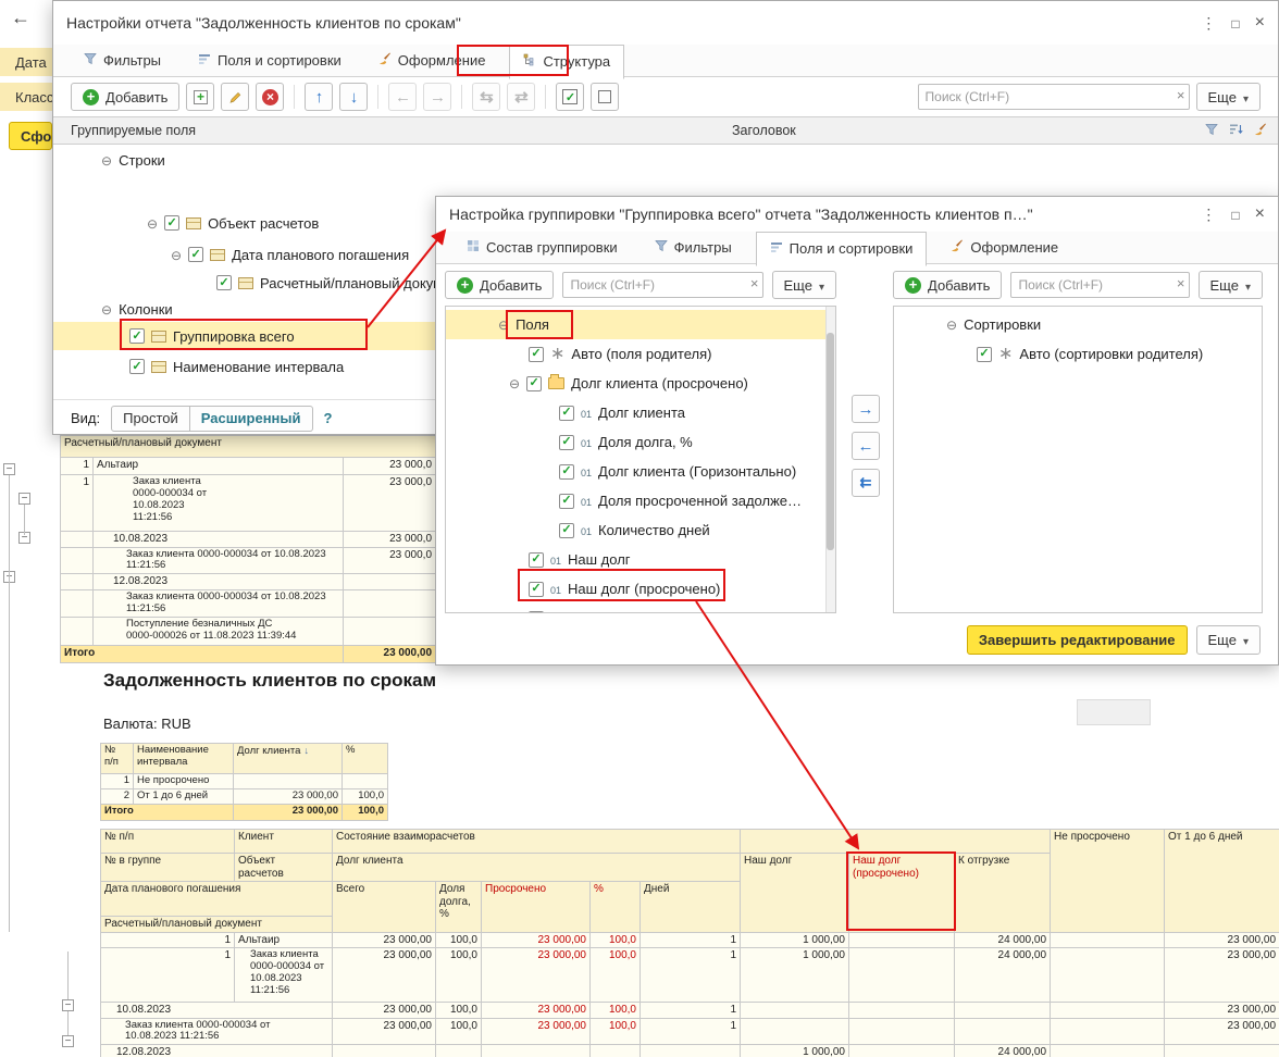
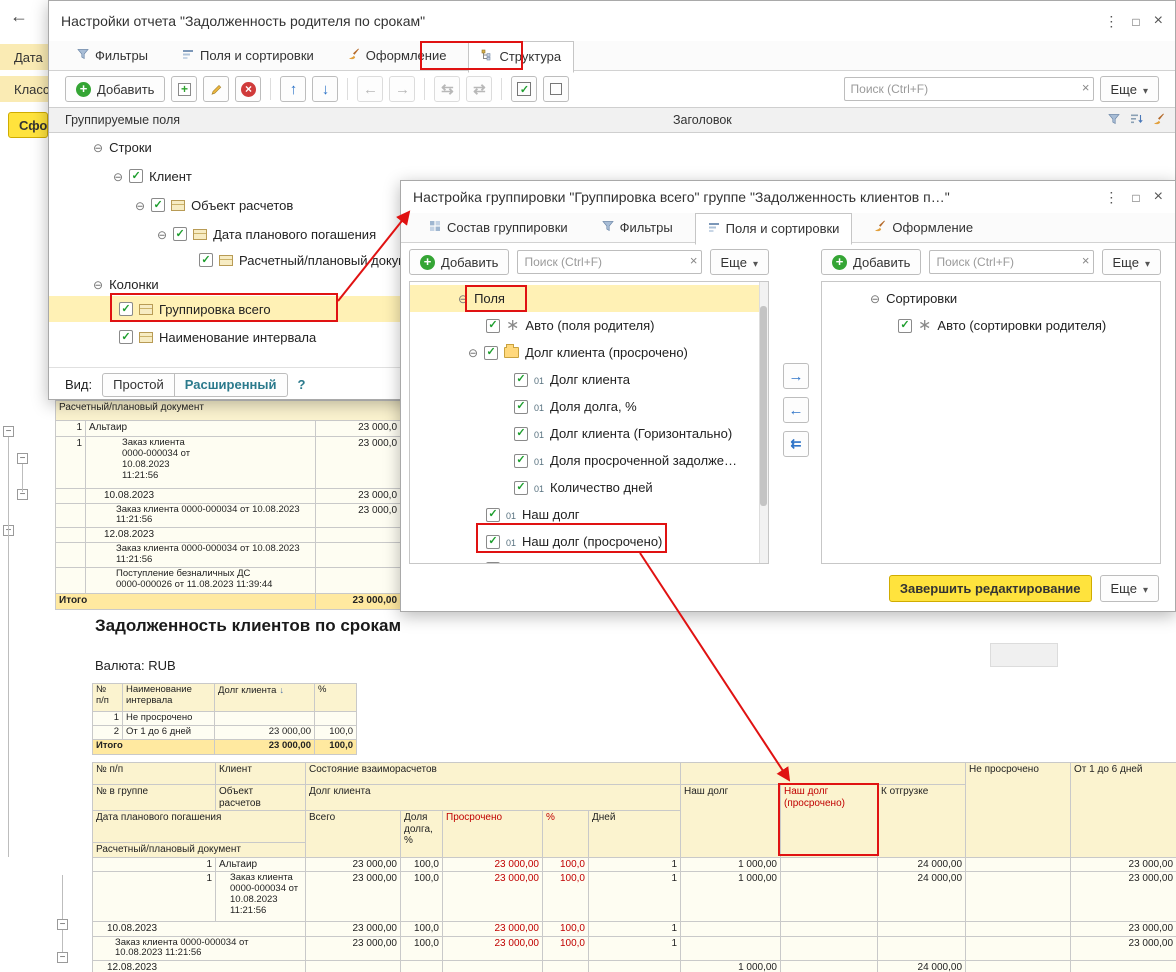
  Дата
  Класс
  Сфо
  Расчетный/плановый документ
  1	Альтаир	23 000,0
  1	Заказ клиента 0000-000034 от 10.08.2023 11:21:56	23 000,0
  	10.08.2023	23 000,0
  	Заказ клиента 0000-000034 от 10.08.2023 11:21:56	23 000,0
  	12.08.2023
  	Заказ клиента 0000-000034 от 10.08.2023 11:21:56
  	Поступление безналичных ДС 0000-000026 от 11.08.2023 11:39:44
  Итого	23 000,00
  Задолженность клиентов по срокам
  Валюта: RUB
  № п/п	Наименование интервала	Долг клиента	%
  1	Не просрочено
  2	От 1 до 6 дней	23 000,00	100,0
  Итого	23 000,00	100,0
  № п/п	Клиент	Состояние взаиморасчетов		Не просрочено	От 1 до 6 дней
  № в группе	Объект расчетов	Долг клиента	Наш долг	Наш долг (просрочено)	К отгрузке
  Дата планового погашения	Всего	Доля долга, %	Просрочено	%	Дней
  Расчетный/плановый документ
  1	Альтаир	23 000,00	100,0	23 000,00	100,0	1	1 000,00		24 000,00		23 000,00
  1	Заказ клиента 0000-000034 от 10.08.2023 11:21:56	23 000,00	100,0	23 000,00	100,0	1	1 000,00		24 000,00		23 000,00
  10.08.2023	23 000,00	100,0	23 000,00	100,0	1					23 000,00
  Заказ клиента 0000-000034 от 10.08.2023 11:21:56	23 000,00	100,0	23 000,00	100,0	1					23 000,00
  12.08.2023						1 000,00		24 000,00
- Настройки отчета "Задолженность клиентов по срокам"
+ Настройки отчета "Задолженность родителя по срокам"
  Фильтры
  Поля и сортировки
  Оформлние
  Структура
  Добавить
  ↑
  ↓
  ←
  →
  ⇆
  ⇄
  Поиск (Ctrl+F)
  Еще
  Группируемые поля
  Заголовок
  Строки
+ Клиент
  Объект расчетов
  Дата планового погашения
  Расчетный/плановый доку
  Колонки
  Группировка всего
  Наименование интервала
  Вид:
  Простой
  Расширенный
  ?
- Настройка группировки "Группировка всего" отчета "Задолженность клиентов п…"
+ Настройка группировки "Группировка всего" группе "Задолженность клиентов п…"
  Состав группировки
  Фильтры
  Поля и сортировки
  Оформление
  Добавить
  Поиск (Ctrl+F)
  Еще
  Поля
  Авто (поля родителя)
  Долг клиента (просрочено)
  Долг клиента
  Доля долга, %
  Долг клиента (Горизонтально)
  Доля просроченной задолже…
  Количество дней
  Наш долг
  Наш долг (просрочено)
  →
  ←
  ⇇
  Добавить
  Поиск (Ctrl+F)
  Еще
  Сортировки
  Авто (сортировки родителя)
  Завершить редактирование
  Еще
